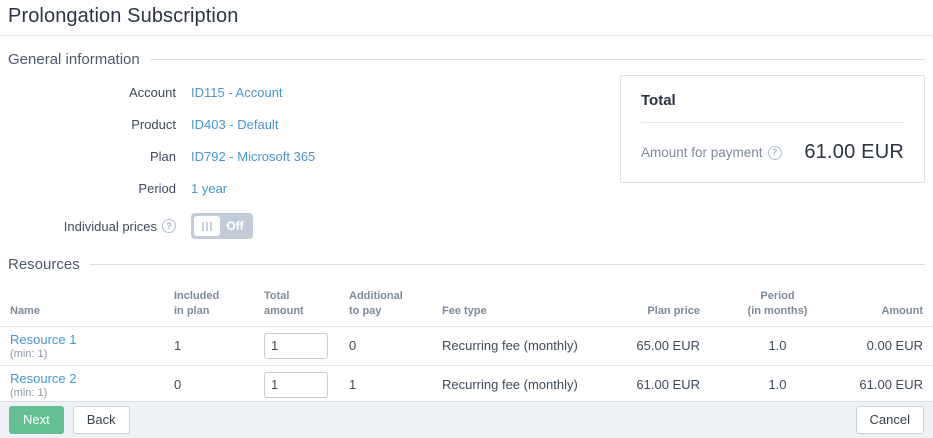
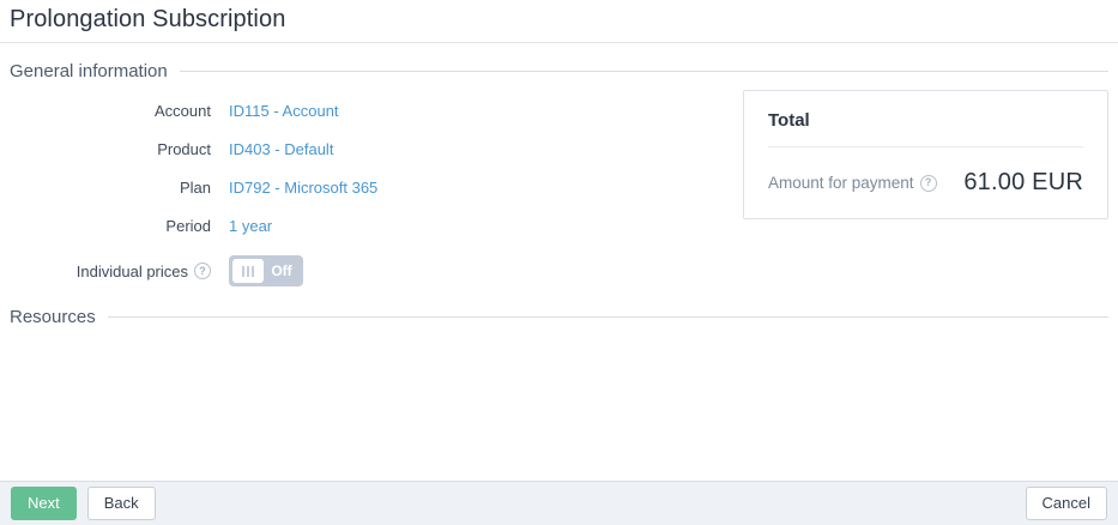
  Prolongation Subscription
  General information
  Account
  ID115 - Account
  Product
  ID403 - Default
  Plan
  ID792 - Microsoft 365
  Period
  1 year
  Individual prices
  ?
  Off
  Total
  Amount for payment
  ?
  61.00 EUR
  Resources
- Name	Included in plan	Total amount	Additional to pay	Fee type	Plan price	Period (in months)	Amount
- Resource 1 (min: 1)	1	1	0	Recurring fee (monthly)	65.00 EUR	1.0	0.00 EUR
- Resource 2 (min: 1)	0	1	1	Recurring fee (monthly)	61.00 EUR	1.0	61.00 EUR
  Next
  Back
  Cancel
